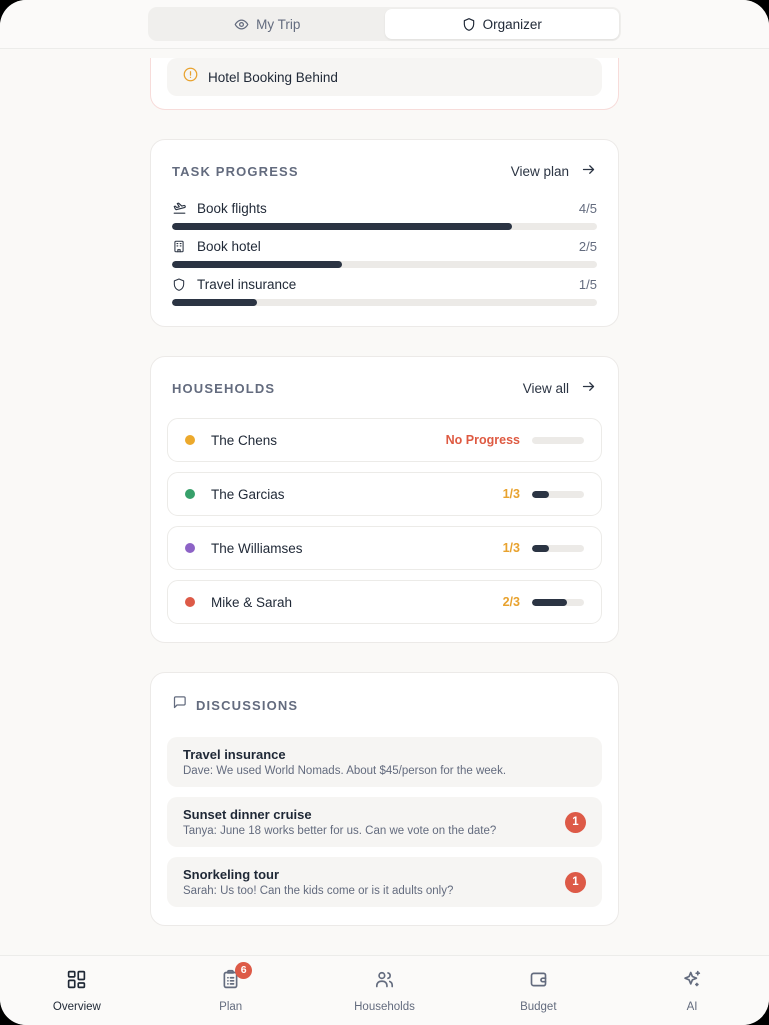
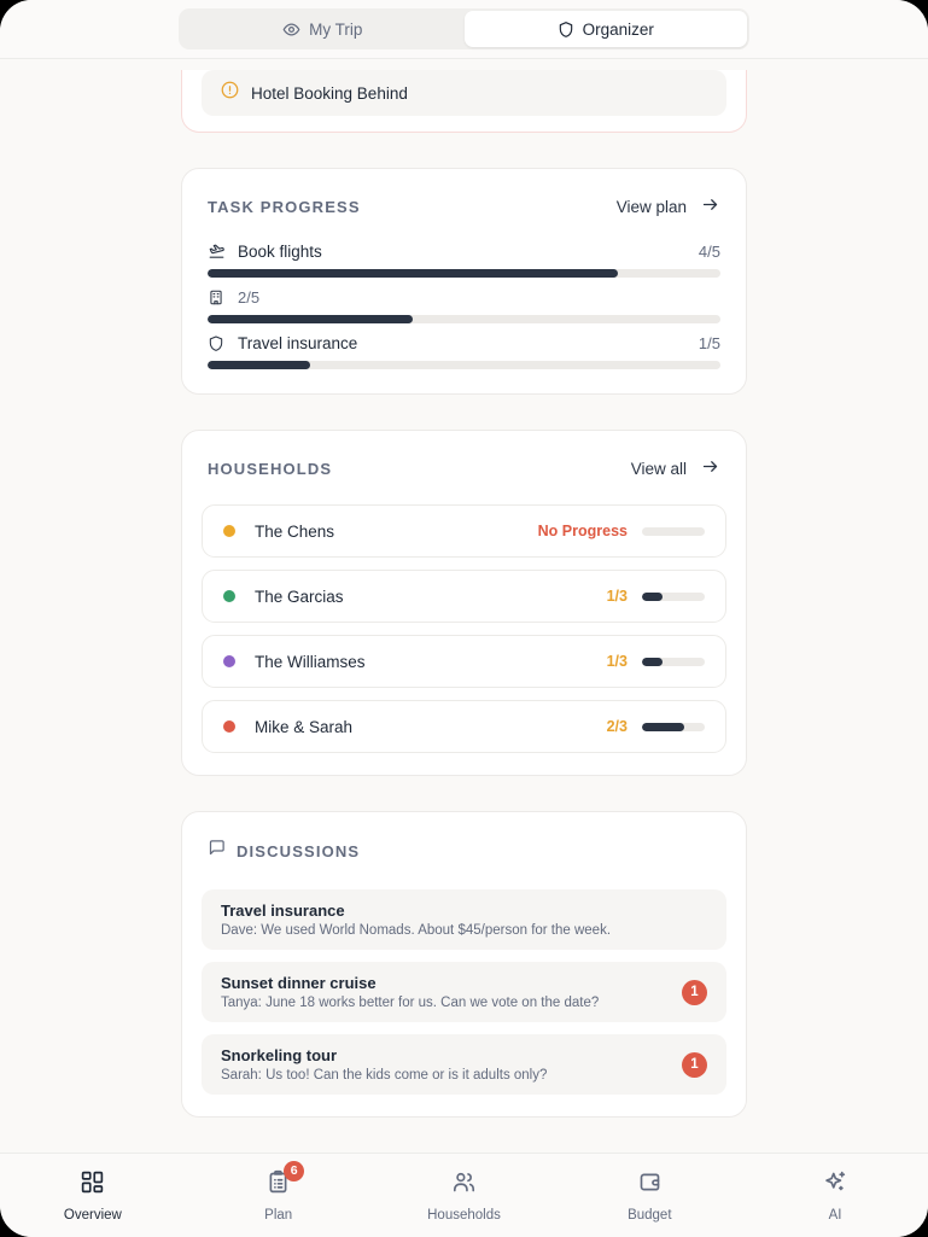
  My Trip
  Organizer
  Hotel Booking Behind
  TASK PROGRESS
  View plan
  Book flights
  4/5
- Book hotel
  2/5
  Travel insurance
  1/5
  HOUSEHOLDS
  View all
  The Chens
  No Progress
  The Garcias
  1/3
  The Williamses
  1/3
  Mike & Sarah
  2/3
  DISCUSSIONS
  Travel insurance
  Dave: We used World Nomads. About $45/person for the week.
  Sunset dinner cruise
  Tanya: June 18 works better for us. Can we vote on the date?
  1
  Snorkeling tour
  Sarah: Us too! Can the kids come or is it adults only?
  1
  Overview
  6
  Plan
  Households
  Budget
  AI
